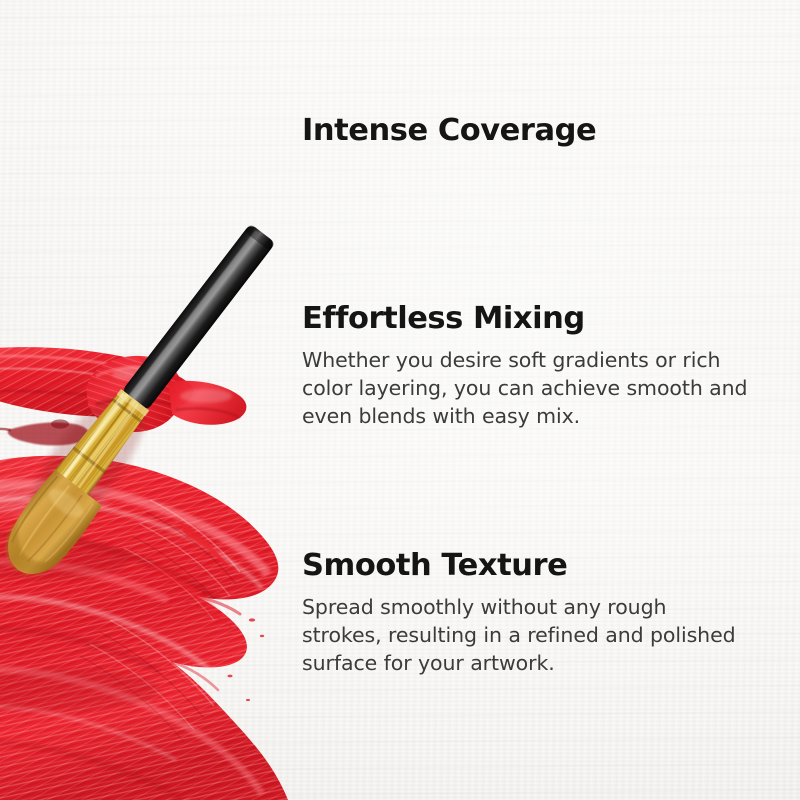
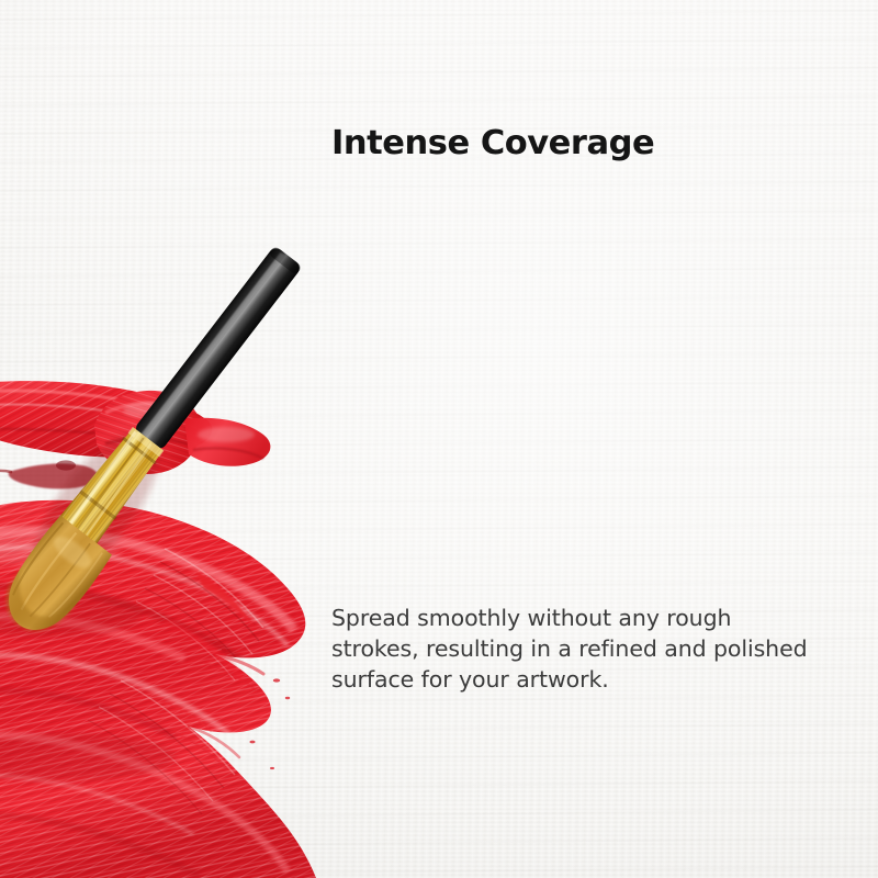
  Intense Coverage
- Effortless Mixing
- Whether you desire soft gradients or rich color layering, you can achieve smooth and even blends with easy mix.
- Smooth Texture
  Spread smoothly without any rough strokes, resulting in a refined and polished surface for your artwork.
